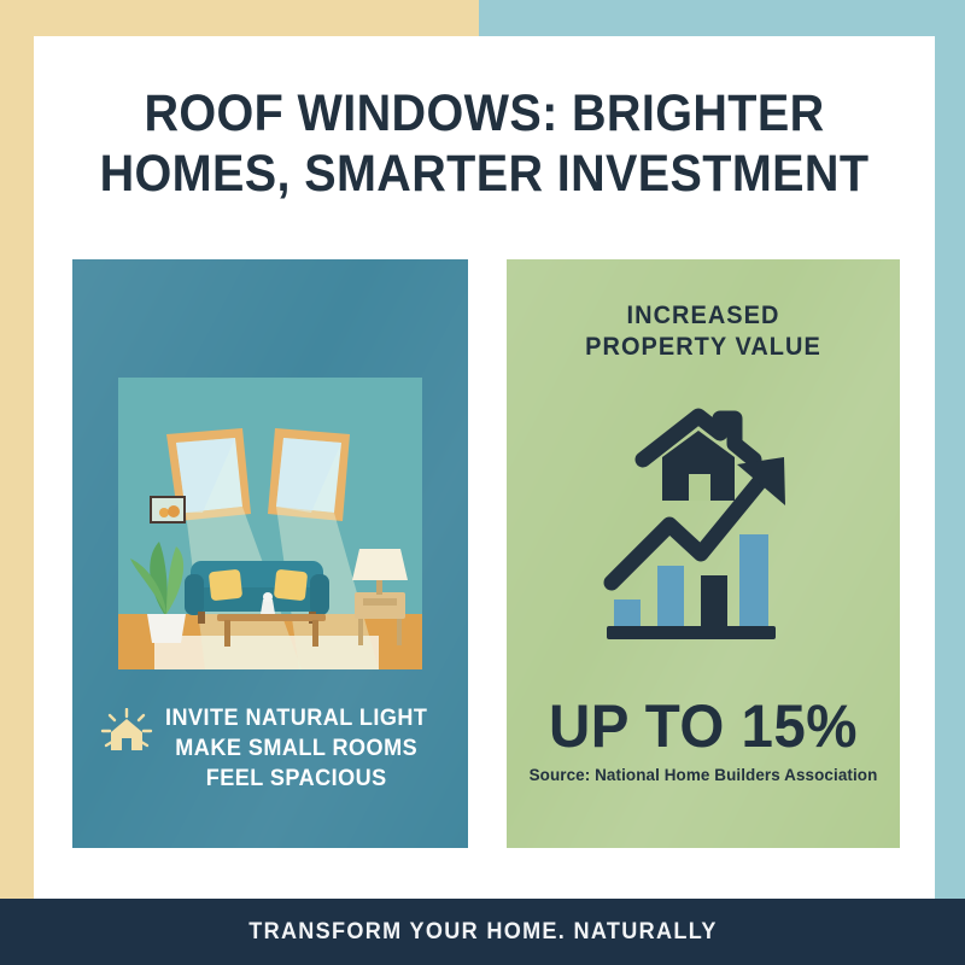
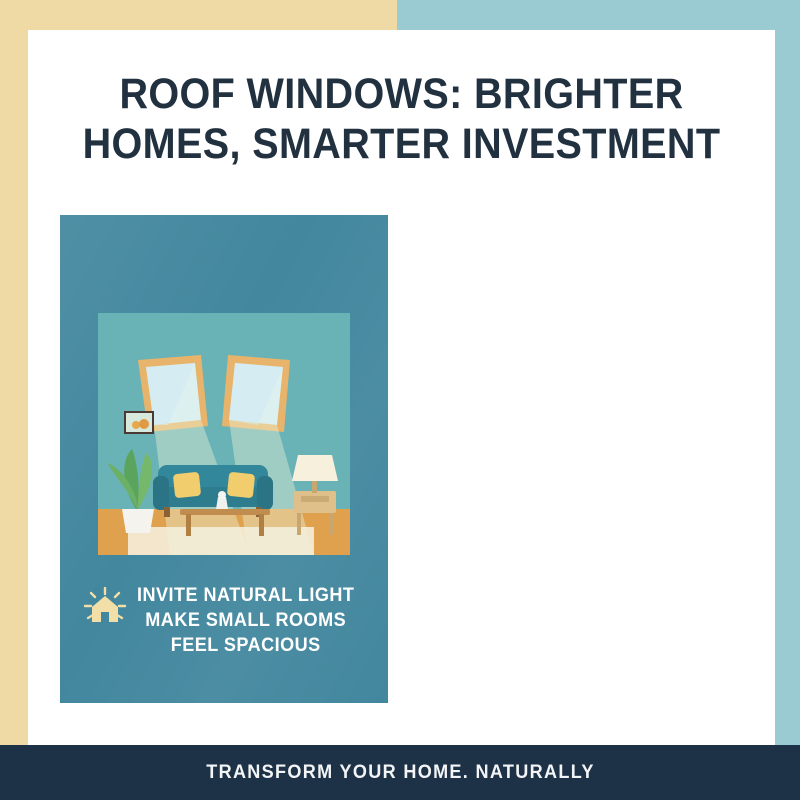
  ROOF WINDOWS: BRIGHTER
  HOMES, SMARTER INVESTMENT
  INVITE NATURAL LIGHT
  MAKE SMALL ROOMS
  FEEL SPACIOUS
- INCREASED
- PROPERTY VALUE
- UP TO 15%
- Source: National Home Builders Association
  TRANSFORM YOUR HOME. NATURALLY
